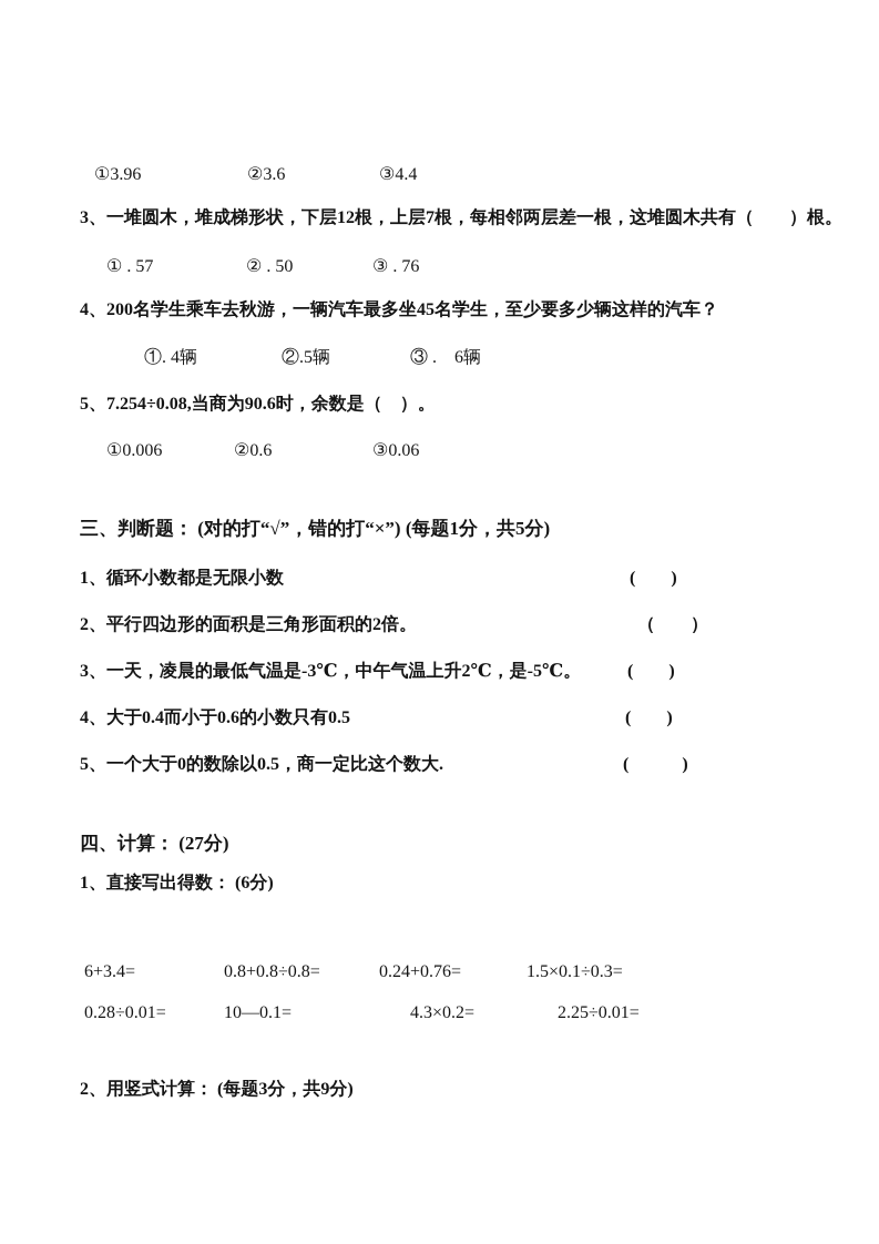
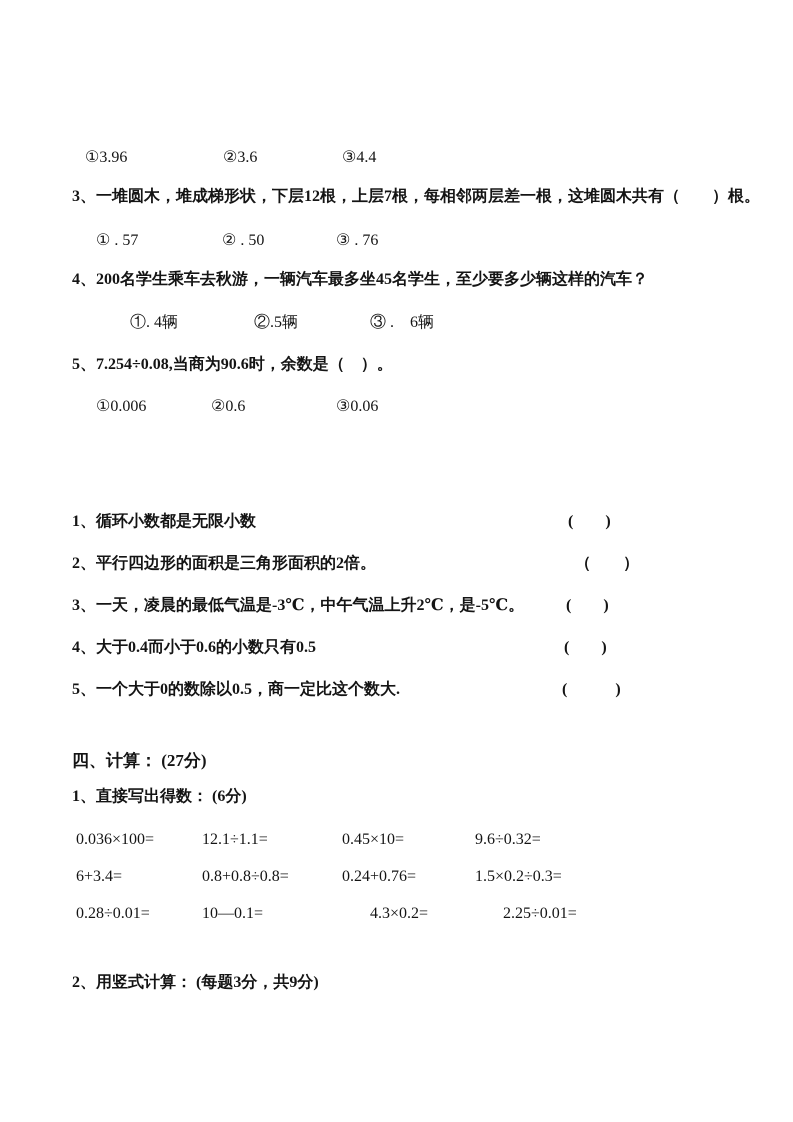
  ①3.96
  ②3.6
  ③4.4
  3、一堆圆木，堆成梯形状，下层12根，上层7根，每相邻两层差一根，这堆圆木共有（ ）根。
  ① . 57
  ② . 50
  ③ . 76
  4、200名学生乘车去秋游，一辆汽车最多坐45名学生，至少要多少辆这样的汽车？
  ①. 4辆
  ②.5辆
  ③ . 6辆
  5、7.254÷0.08,当商为90.6时，余数是（ ）。
  ①0.006
  ②0.6
  ③0.06
- 三、判断题： (对的打“√”，错的打“×”) (每题1分，共5分)
  1、循环小数都是无限小数
  ( )
  2、平行四边形的面积是三角形面积的2倍。
  （ ）
  3、一天，凌晨的最低气温是-3℃，中午气温上升2℃，是-5℃。
  ( )
  4、大于0.4而小于0.6的小数只有0.5
  ( )
  5、一个大于0的数除以0.5，商一定比这个数大.
  ( )
  四、计算： (27分)
  1、直接写出得数： (6分)
+ 0.036×100=
+ 12.1÷1.1=
+ 0.45×10=
+ 9.6÷0.32=
  6+3.4=
  0.8+0.8÷0.8=
  0.24+0.76=
- 1.5×0.1÷0.3=
+ 1.5×0.2÷0.3=
  0.28÷0.01=
  10—0.1=
  4.3×0.2=
  2.25÷0.01=
  2、用竖式计算： (每题3分，共9分)
